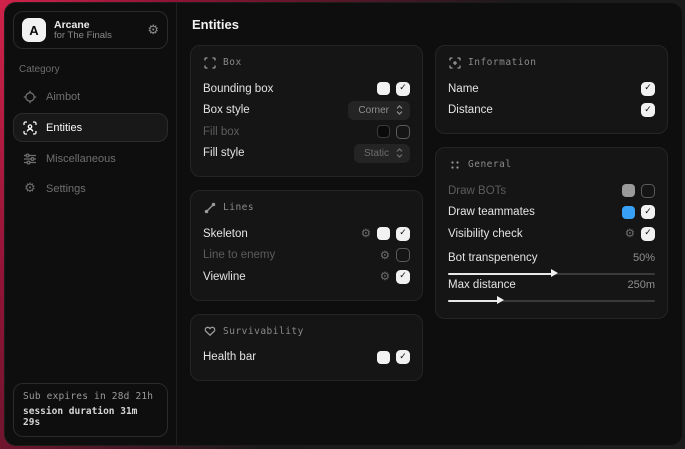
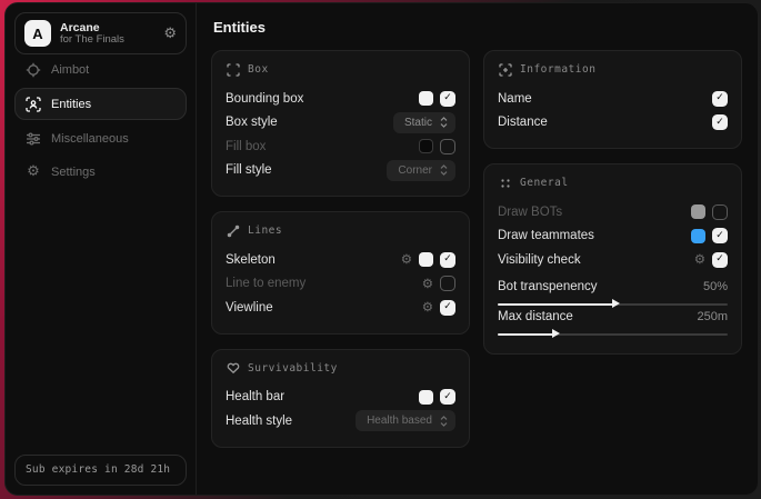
  A
  Arcane
  for The Finals
  ⚙
- Category
  Aimbot
  Entities
  Miscellaneous
  ⚙
  Settings
  Sub expires in 28d 21h
- session duration 31m 29s
  Entities
  Box
  Bounding box
  ✓
  Box style
- Corner
+ Static
  Fill box
  Fill style
- Static
+ Corner
  Lines
  Skeleton
  ⚙
  ✓
  Line to enemy
  ⚙
  Viewline
  ⚙
  ✓
  Survivability
  Health bar
  ✓
+ Health style
+ Health based
  Information
  Name
  ✓
  Distance
  ✓
  General
  Draw BOTs
  Draw teammates
  ✓
  Visibility check
  ⚙
  ✓
  Bot transpenency
  50%
  Max distance
  250m
